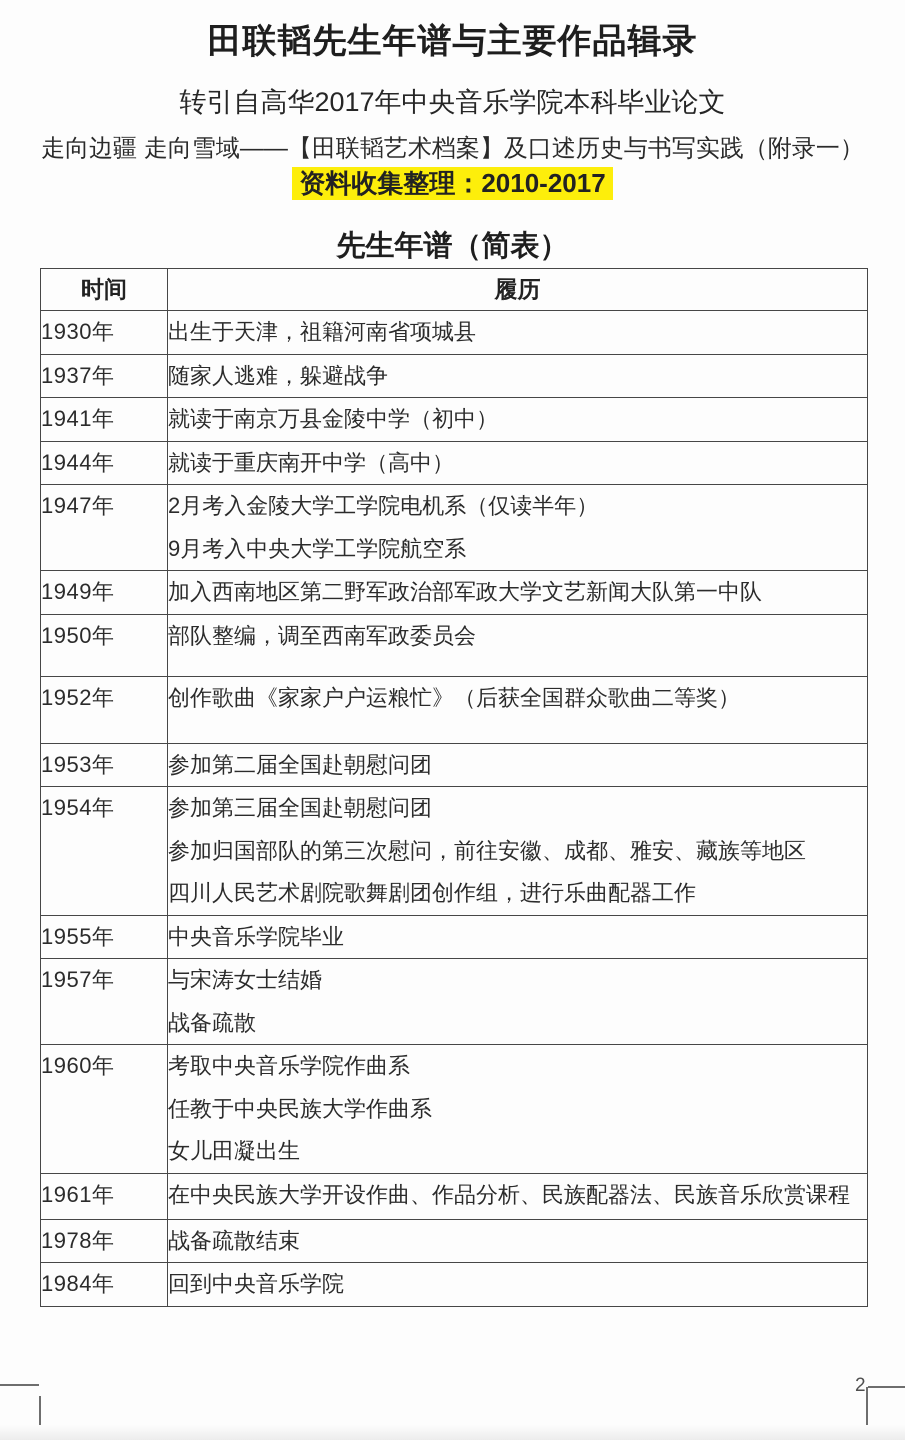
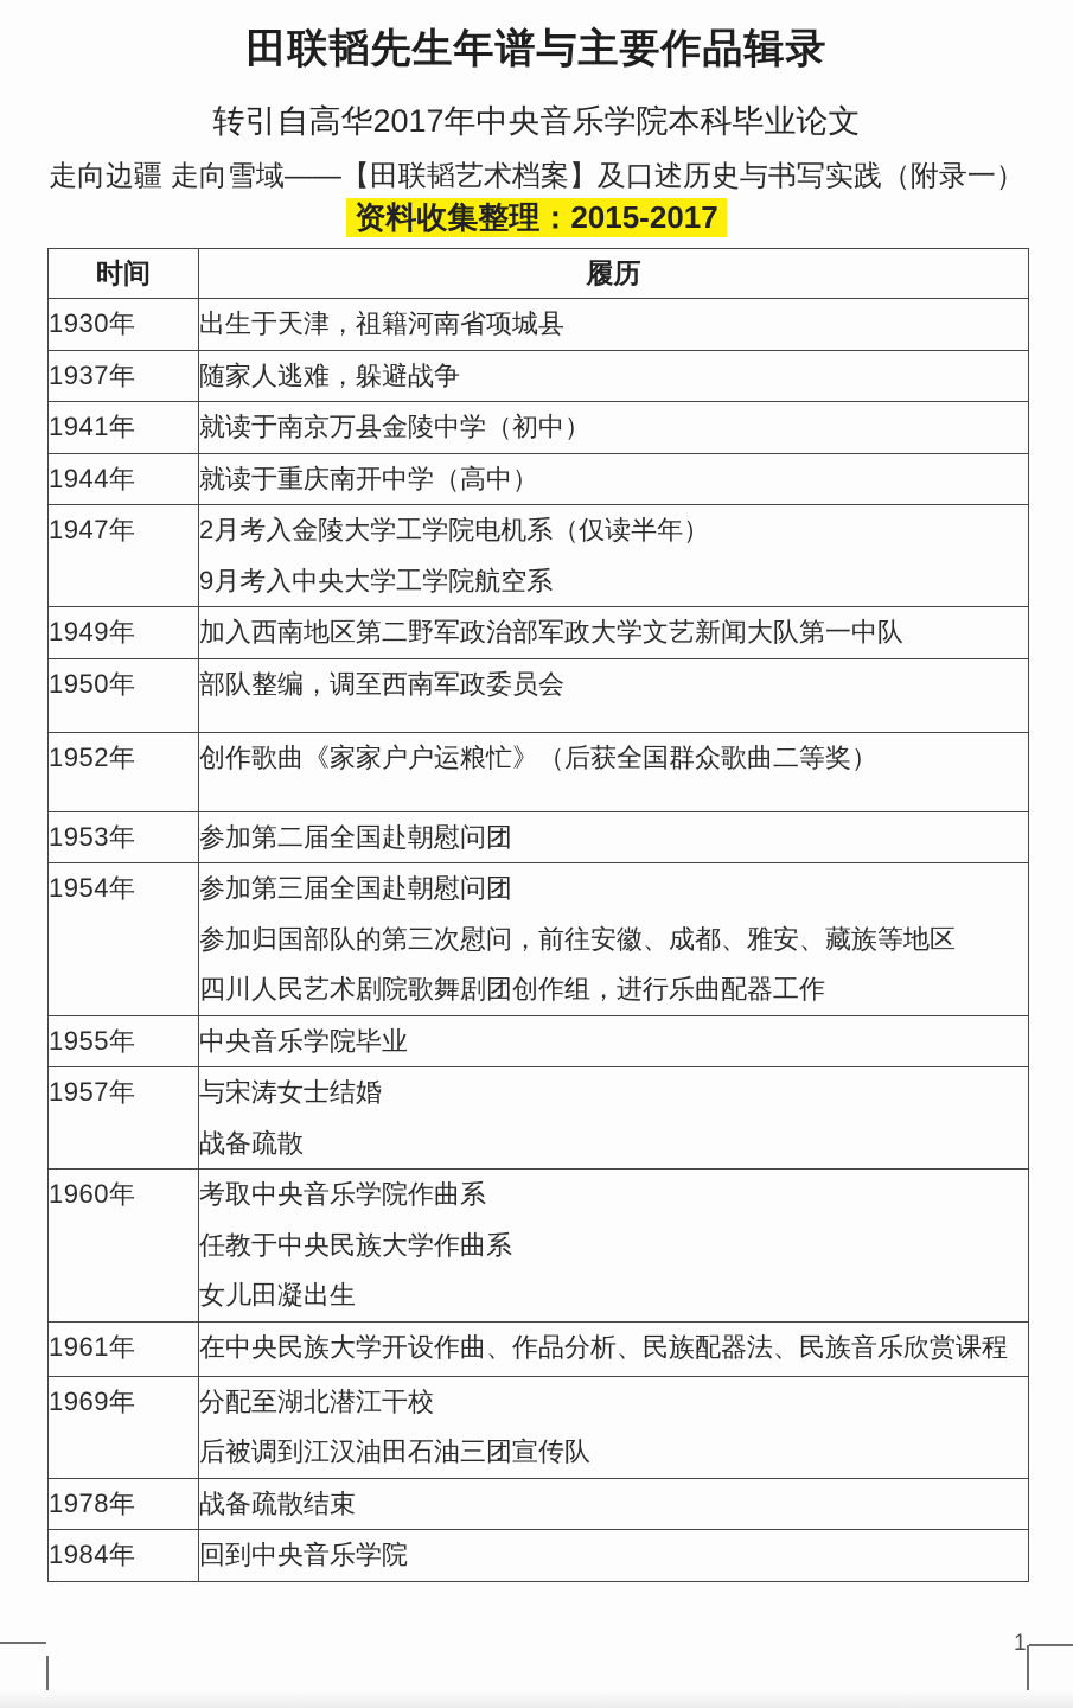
  田联韬先生年谱与主要作品辑录
  转引自高华2017年中央音乐学院本科毕业论文
  走向边疆 走向雪域——【田联韬艺术档案】及口述历史与书写实践（附录一）
- 资料收集整理：2010-2017
+ 资料收集整理：2015-2017
- 先生年谱（简表）
  时间	履历
  1930年	出生于天津，祖籍河南省项城县
  1937年	随家人逃难，躲避战争
  1941年	就读于南京万县金陵中学（初中）
  1944年	就读于重庆南开中学（高中）
  1947年	2月考入金陵大学工学院电机系（仅读半年）9月考入中央大学工学院航空系
  1949年	加入西南地区第二野军政治部军政大学文艺新闻大队第一中队
  1950年	部队整编，调至西南军政委员会
  1952年	创作歌曲《家家户户运粮忙》（后获全国群众歌曲二等奖）
  1953年	参加第二届全国赴朝慰问团
  1954年	参加第三届全国赴朝慰问团参加归国部队的第三次慰问，前往安徽、成都、雅安、藏族等地区四川人民艺术剧院歌舞剧团创作组，进行乐曲配器工作
  1955年	中央音乐学院毕业
  1957年	与宋涛女士结婚战备疏散
  1960年	考取中央音乐学院作曲系任教于中央民族大学作曲系女儿田凝出生
  1961年	在中央民族大学开设作曲、作品分析、民族配器法、民族音乐欣赏课程
+ 1969年	分配至湖北潜江干校后被调到江汉油田石油三团宣传队
  1978年	战备疏散结束
  1984年	回到中央音乐学院
- 2
+ 1
